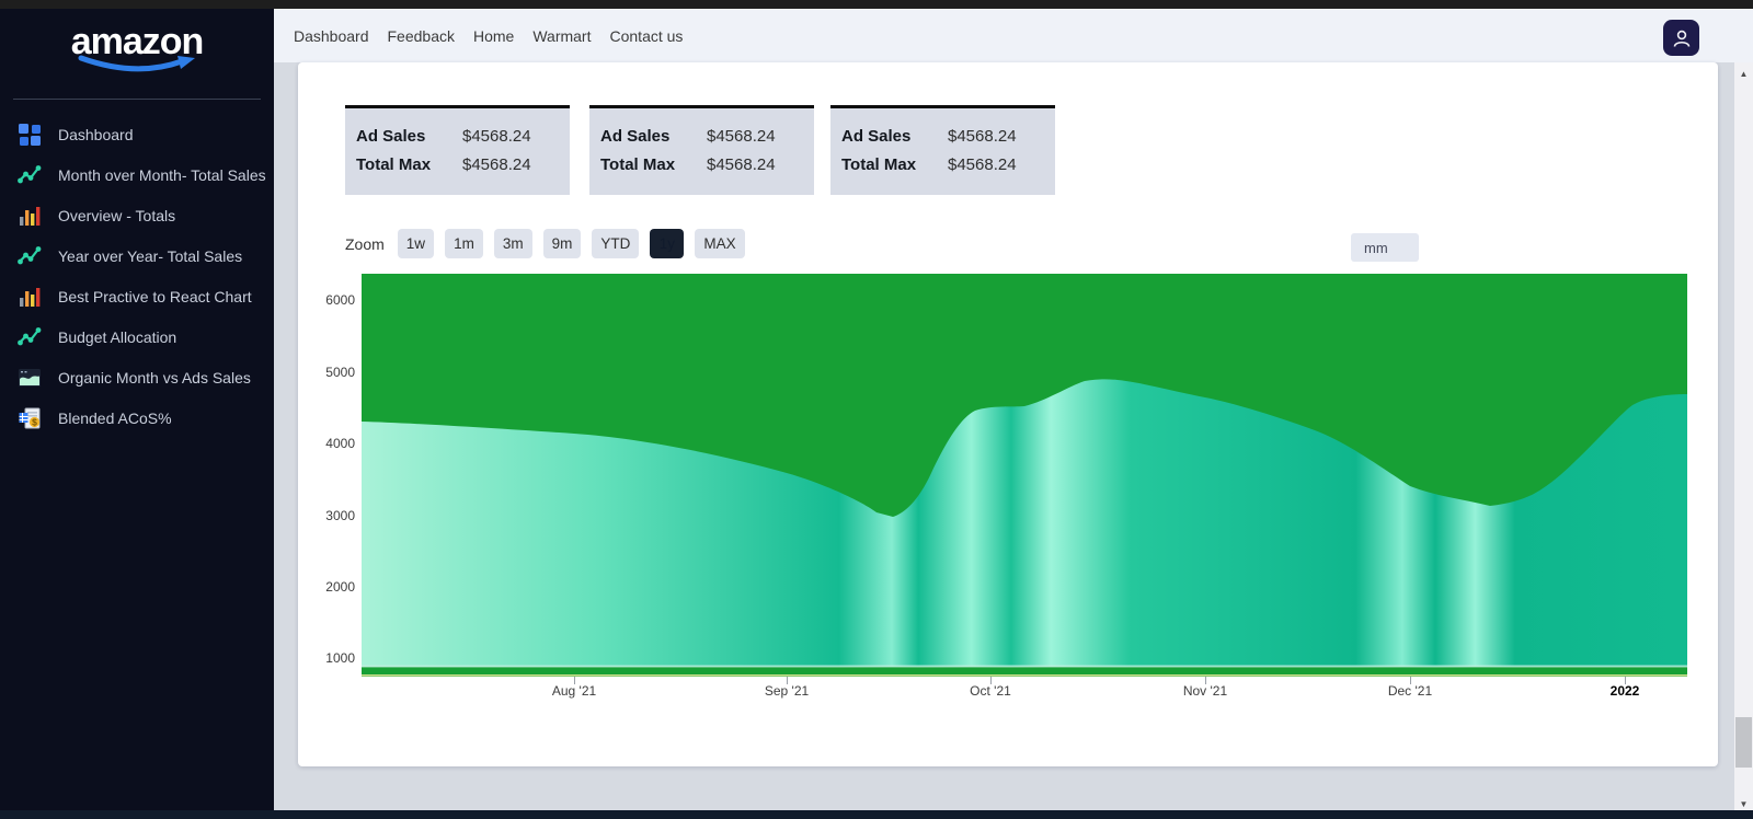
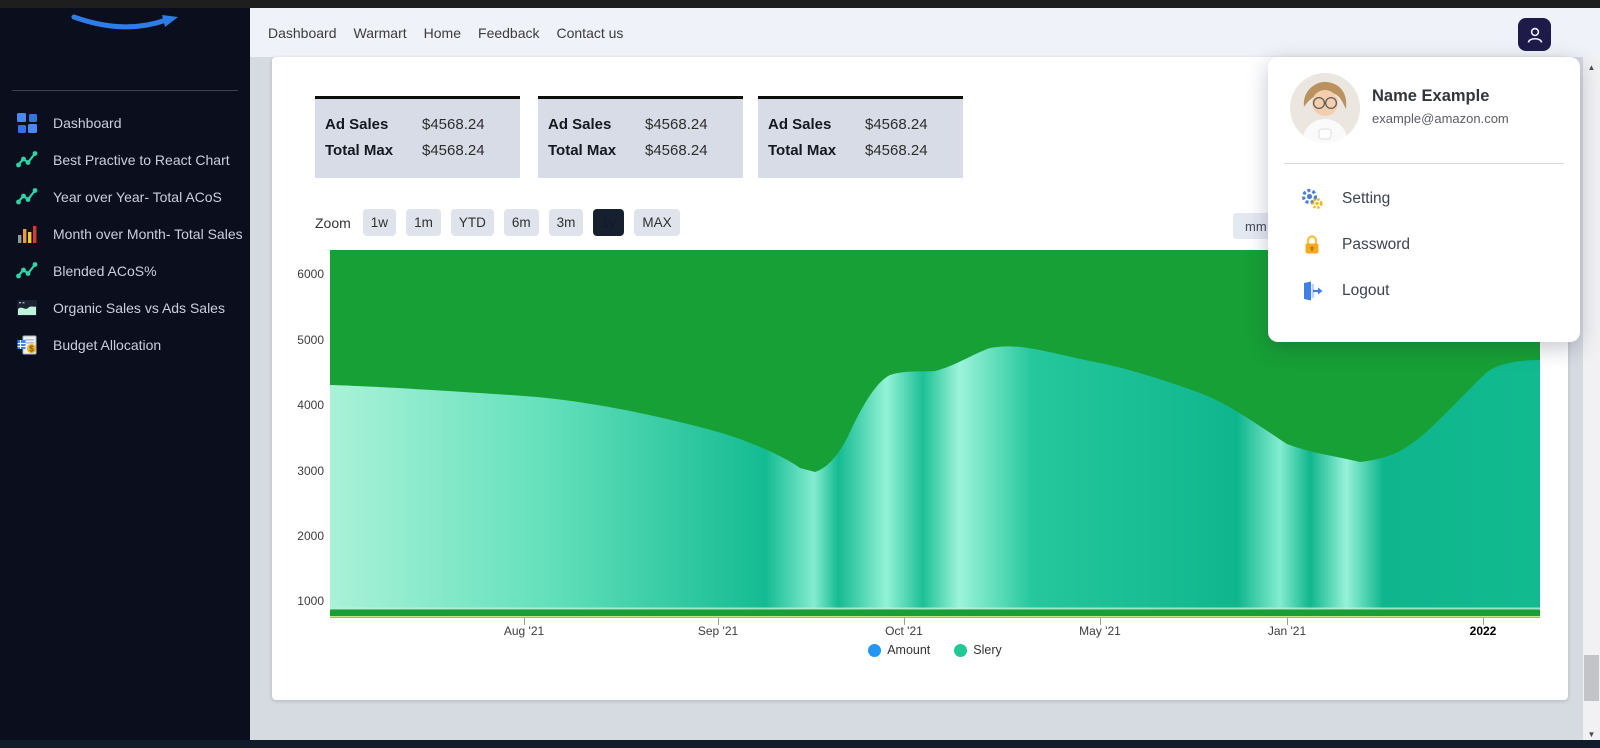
- amazon
  Dashboard
- Month over Month- Total Sales
+ Best Practive to React Chart
- Overview - Totals
- Year over Year- Total Sales
+ Year over Year- Total ACoS
- Best Practive to React Chart
+ Month over Month- Total Sales
- Budget Allocation
+ Blended ACoS%
- Organic Month vs Ads Sales
+ Organic Sales vs Ads Sales
  $
- Blended ACoS%
+ Budget Allocation
  Dashboard
- Feedback
+ Warmart
  Home
- Warmart
+ Feedback
  Contact us
  Ad Sales
  $4568.24
  Total Max
  $4568.24
  Ad Sales
  $4568.24
  Total Max
  $4568.24
  Ad Sales
  $4568.24
  Total Max
  $4568.24
  Zoom
  1w
  1m
- 3m
+ YTD
- 9m
+ 6m
- YTD
+ 3m
  MAX
  mm
  6000
  5000
  4000
  3000
  2000
  1000
  Aug '21
  Sep '21
  Oct '21
- Nov '21
+ May '21
- Dec '21
+ Jan '21
  2022
+ Amount
+ Slery
+ Name Example
+ example@amazon.com
+ Setting
+ Password
+ Logout
  ▲
  ▼
